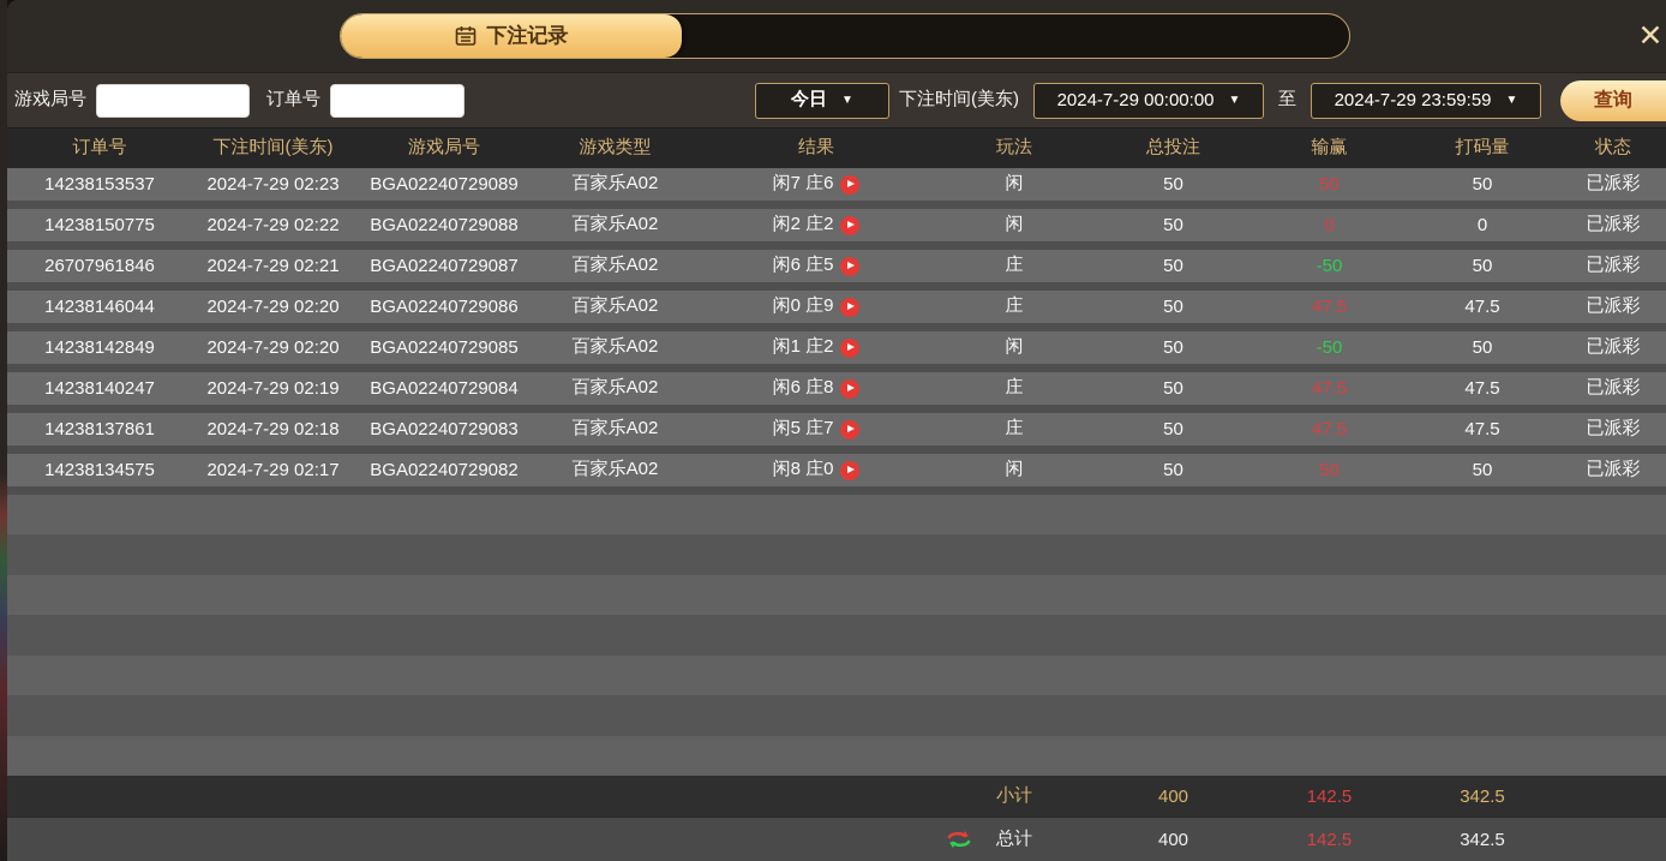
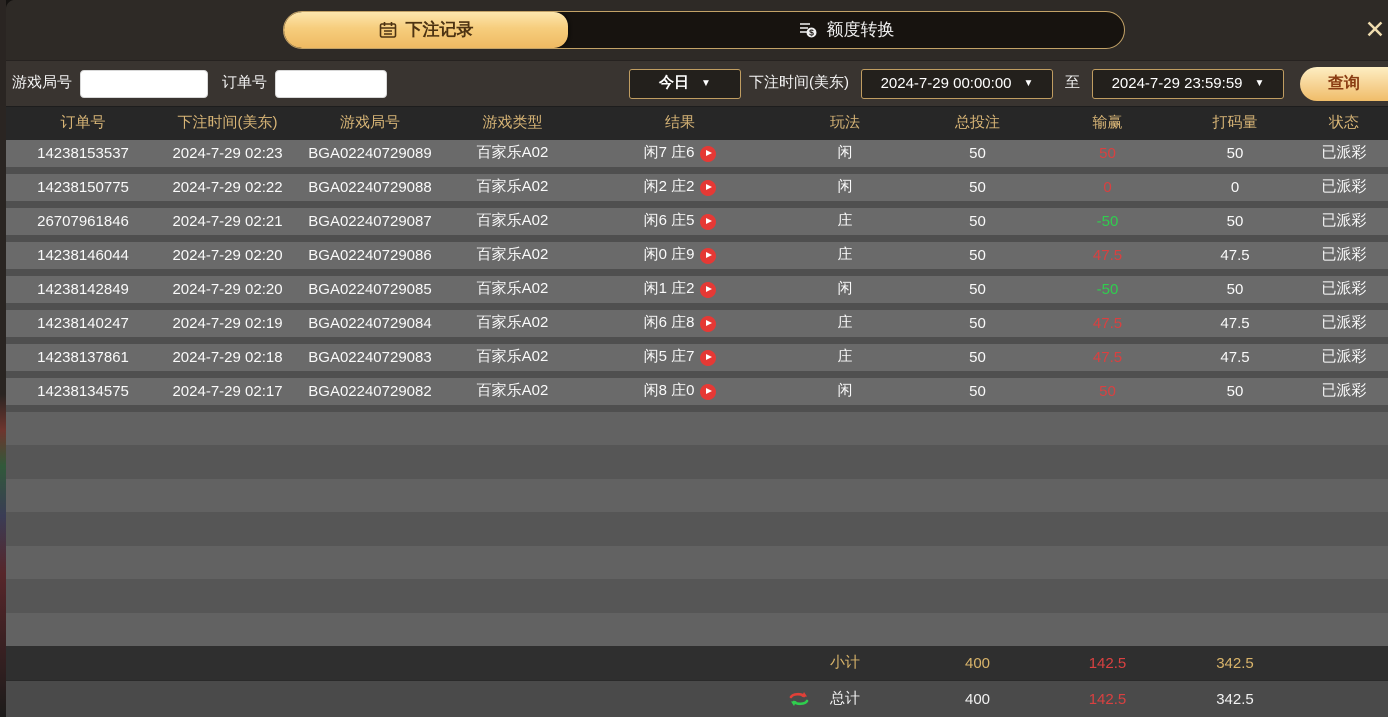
  下注记录
+ $
+ 额度转换
  ✕
  游戏局号
  订单号
  今日
  ▼
  下注时间(美东)
  2024-7-29 00:00:00
  ▼
  至
  2024-7-29 23:59:59
  ▼
  查询
  订单号
  下注时间(美东)
  游戏局号
  游戏类型
  结果
  玩法
  总投注
  输赢
  打码量
  状态
  14238153537
  2024-7-29 02:23
  BGA02240729089
  百家乐A02
  闲7 庄6
  闲
  50
  50
  50
  已派彩
  14238150775
  2024-7-29 02:22
  BGA02240729088
  百家乐A02
  闲2 庄2
  闲
  50
  0
  0
  已派彩
  26707961846
  2024-7-29 02:21
  BGA02240729087
  百家乐A02
  闲6 庄5
  庄
  50
  -50
  50
  已派彩
  14238146044
  2024-7-29 02:20
  BGA02240729086
  百家乐A02
  闲0 庄9
  庄
  50
  47.5
  47.5
  已派彩
  14238142849
  2024-7-29 02:20
  BGA02240729085
  百家乐A02
  闲1 庄2
  闲
  50
  -50
  50
  已派彩
  14238140247
  2024-7-29 02:19
  BGA02240729084
  百家乐A02
  闲6 庄8
  庄
  50
  47.5
  47.5
  已派彩
  14238137861
  2024-7-29 02:18
  BGA02240729083
  百家乐A02
  闲5 庄7
  庄
  50
  47.5
  47.5
  已派彩
  14238134575
  2024-7-29 02:17
  BGA02240729082
  百家乐A02
  闲8 庄0
  闲
  50
  50
  50
  已派彩
  小计
  400
  142.5
  342.5
  总计
  400
  142.5
  342.5
